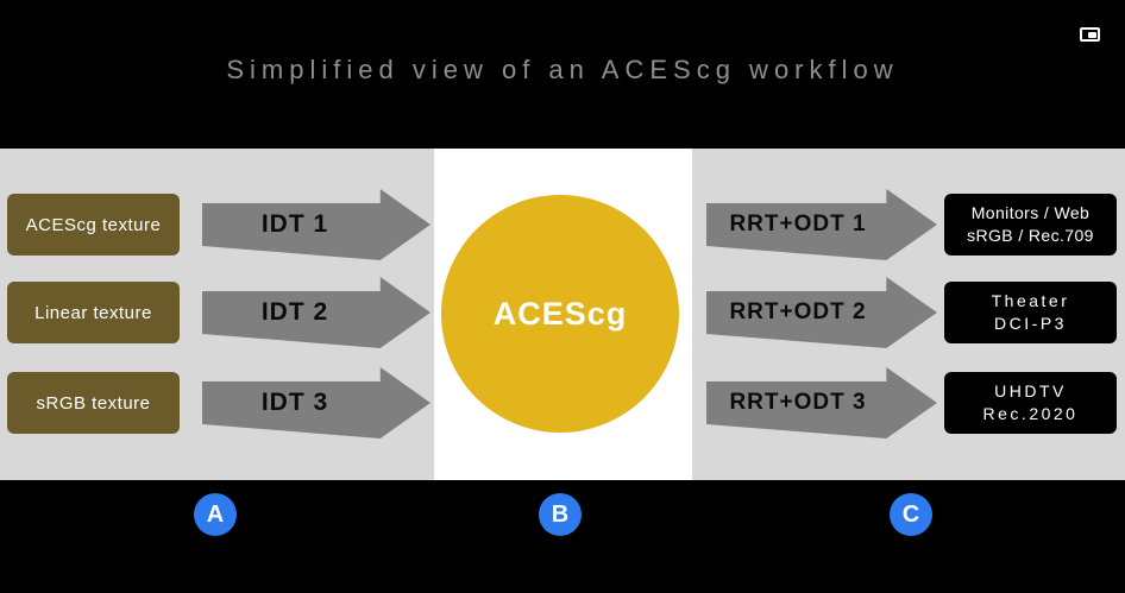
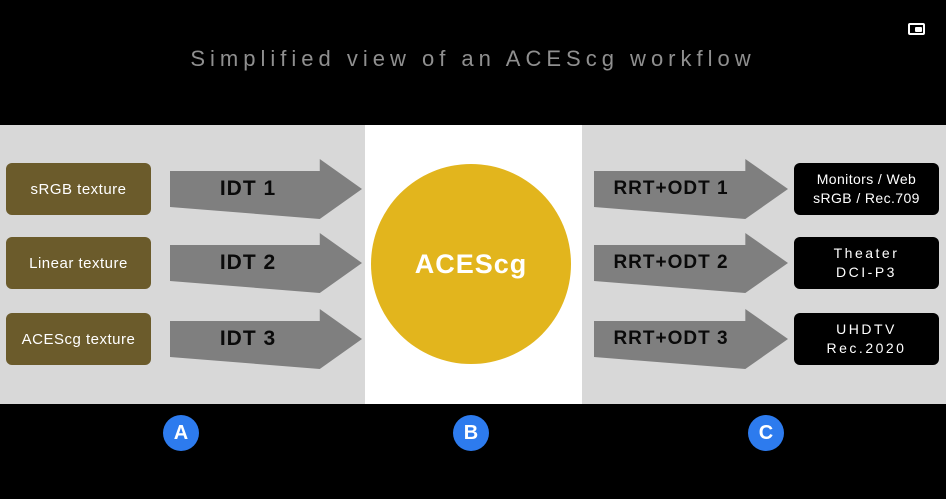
  Simplified view of an ACEScg workflow
- ACEScg texture
+ sRGB texture
  IDT 1
  Linear texture
  IDT 2
- sRGB texture
+ ACEScg texture
  IDT 3
  ACEScg
  RRT+ODT 1
  Monitors / Web
  sRGB / Rec.709
  RRT+ODT 2
  Theater
  DCI-P3
  RRT+ODT 3
  UHDTV
  Rec.2020
  A
  B
  C
